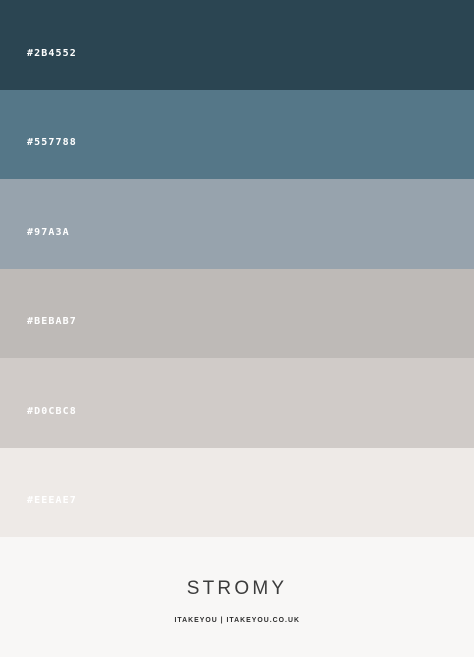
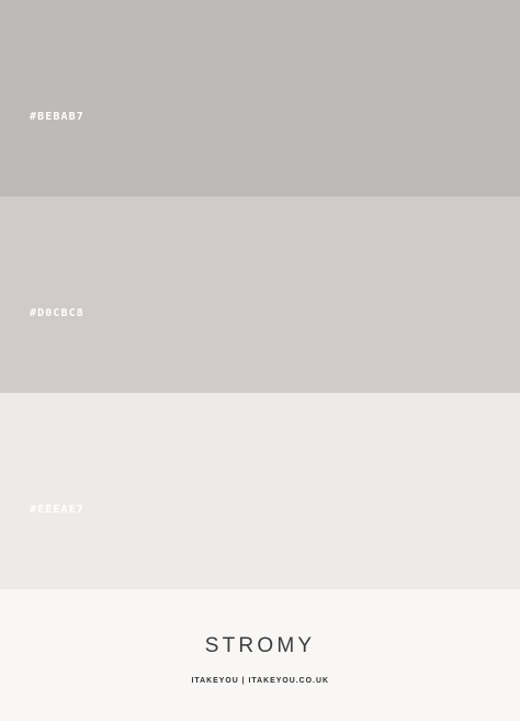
- #2B4552
- #557788
- #97A3A
  #BEBAB7
  #D0CBC8
  #EEEAE7
  STROMY
  ITAKEYOU | ITAKEYOU.CO.UK
